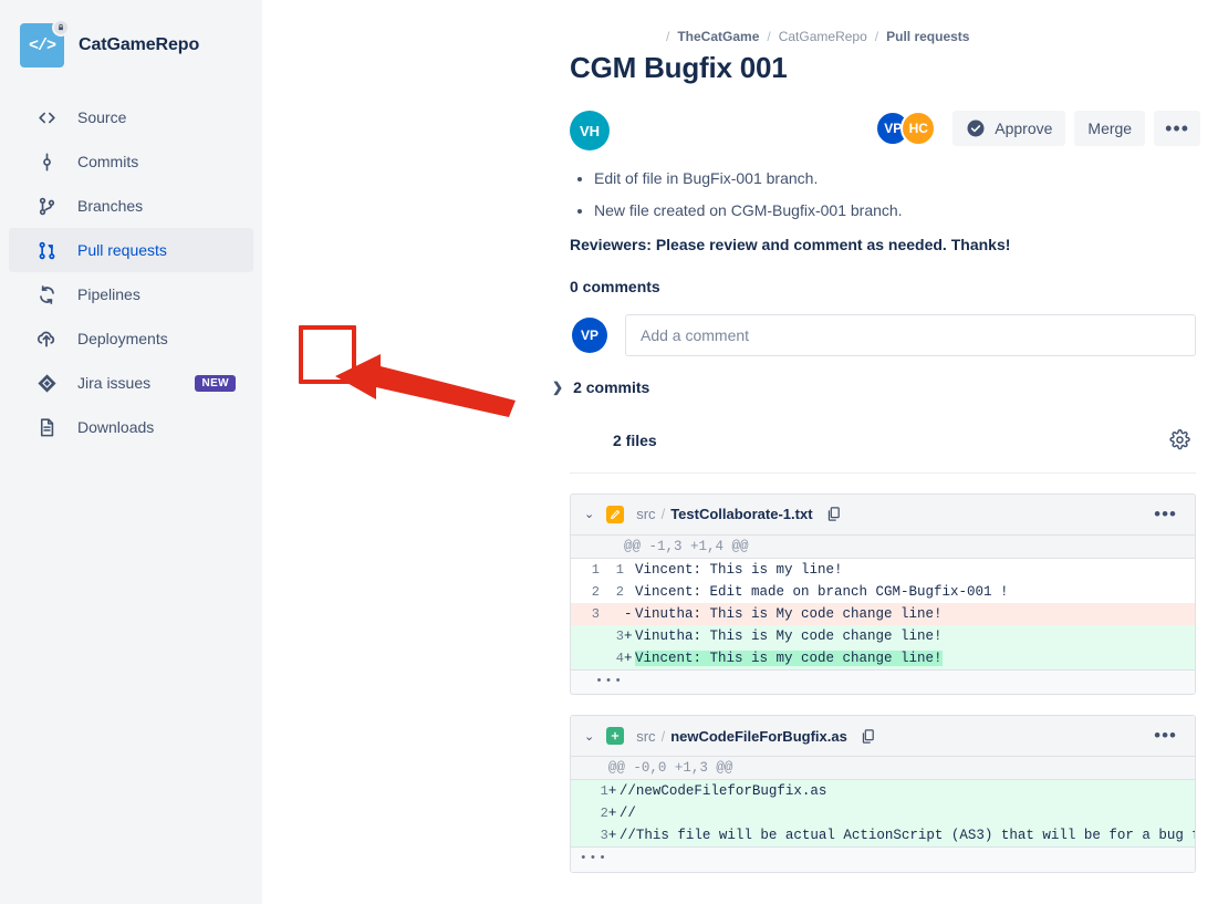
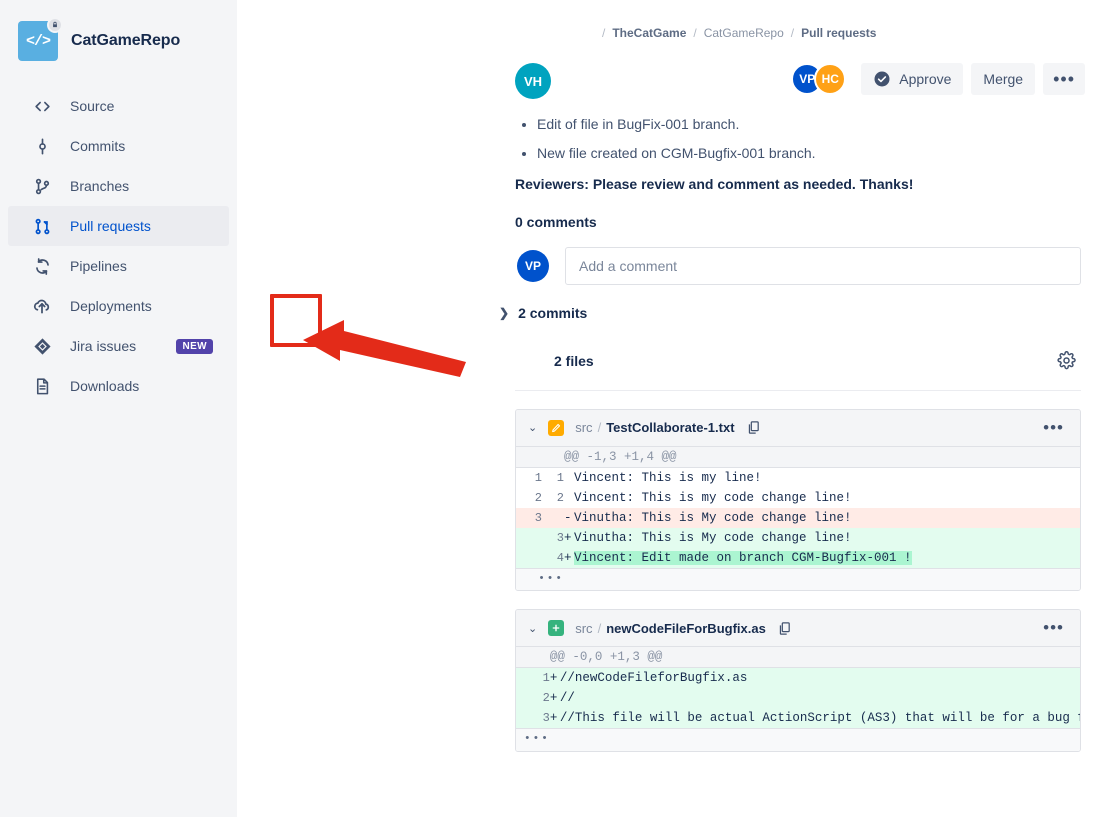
  </>
  CatGameRepo
  Source
  Commits
  Branches
  Pull requests
  Pipelines
  Deployments
  Jira issues
  NEW
  Downloads
  /
  TheCatGame
  /
  CatGameRepo
  /
  Pull requests
- CGM Bugfix 001
  VH
  VP
  HC
  Approve
  Merge
  •••
  Edit of file in BugFix-001 branch.
  New file created on CGM-Bugfix-001 branch.
  Reviewers: Please review and comment as needed. Thanks!
  0 comments
  VP
  Add a comment
  ❯
  2 commits
  2 files
  ⌄
  src / TestCollaborate-1.txt
  •••
  		@@ -1,3 +1,4 @@
  1	1	Vincent: This is my line!
- 2	2	Vincent: Edit made on branch CGM-Bugfix-001 !
+ 2	2	Vincent: This is my code change line!
  3		- Vinutha: This is My code change line!
  	3	+ Vinutha: This is My code change line!
- 	4	+ Vincent: This is my code change line!
+ 	4	+ Vincent: Edit made on branch CGM-Bugfix-001 !
  •••
  ⌄
  src / newCodeFileForBugfix.as
  •••
  		@@ -0,0 +1,3 @@
  	1	+ //newCodeFileforBugfix.as
  	2	+ //
  	3	+ //This file will be actual ActionScript (AS3) that will be for a bug
  •••
